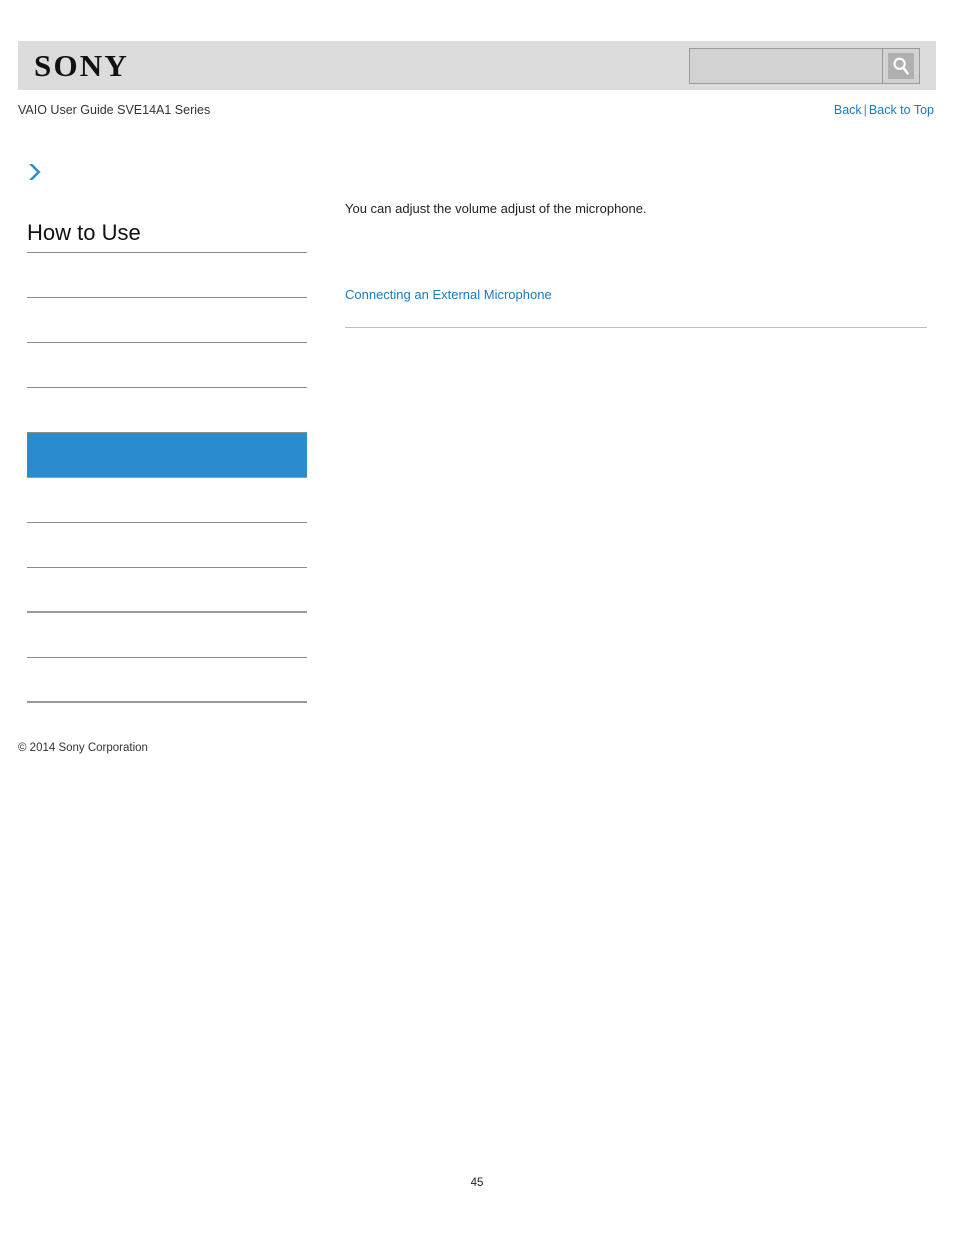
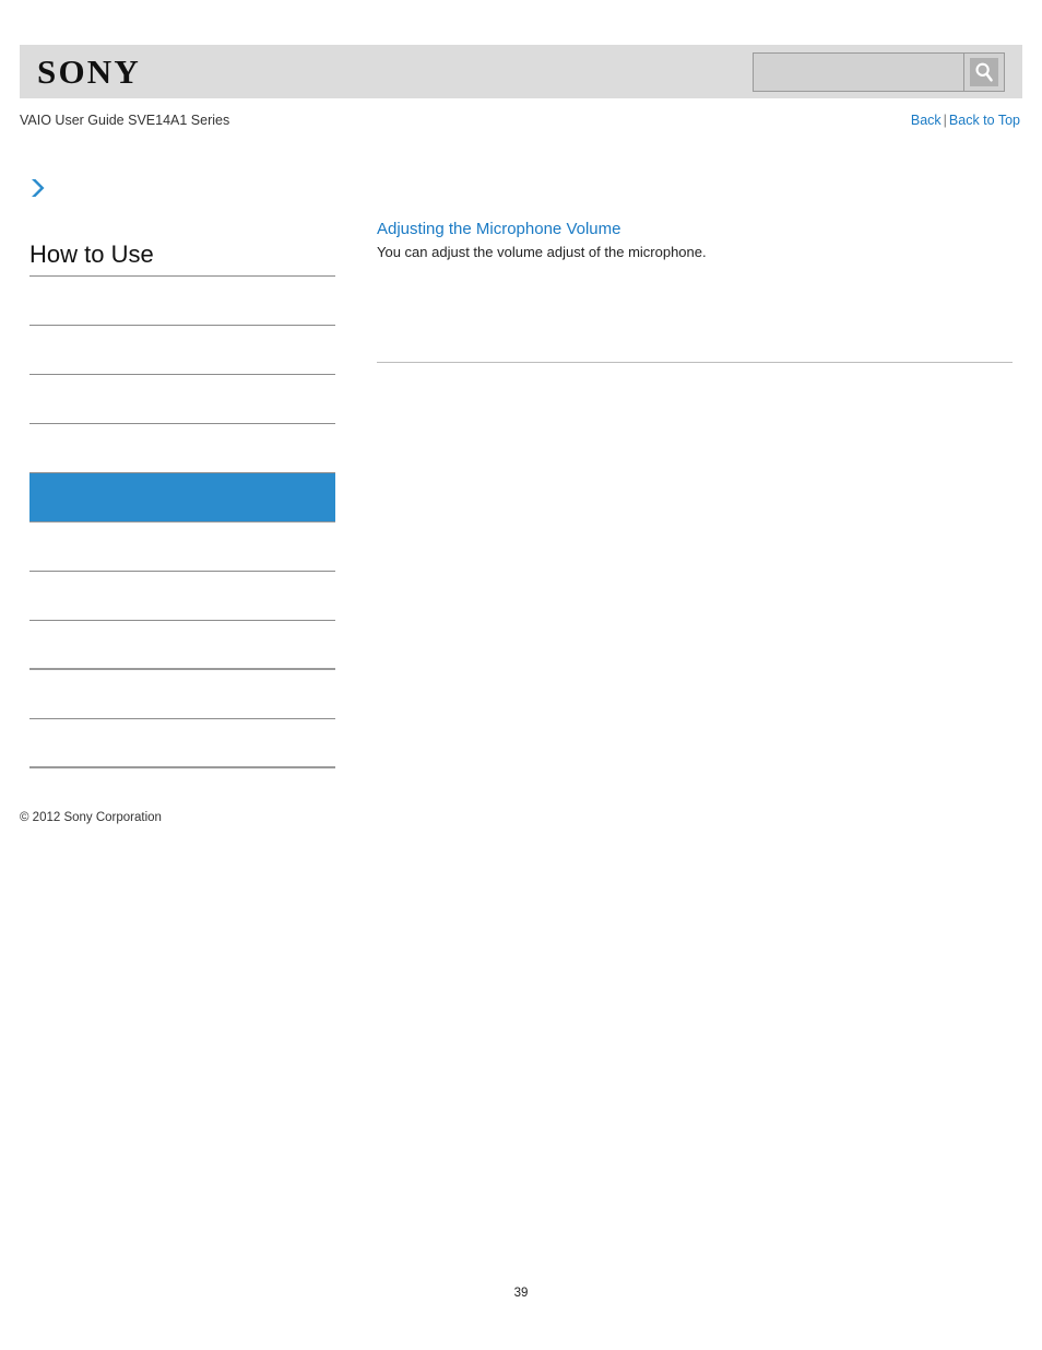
  SONY
  VAIO User Guide SVE14A1 Series
  Back | Back to Top
  How to Use
+ Adjusting the Microphone Volume
  You can adjust the volume adjust of the microphone.
- Connecting an External Microphone
- © 2014 Sony Corporation
+ © 2012 Sony Corporation
- 45
+ 39
